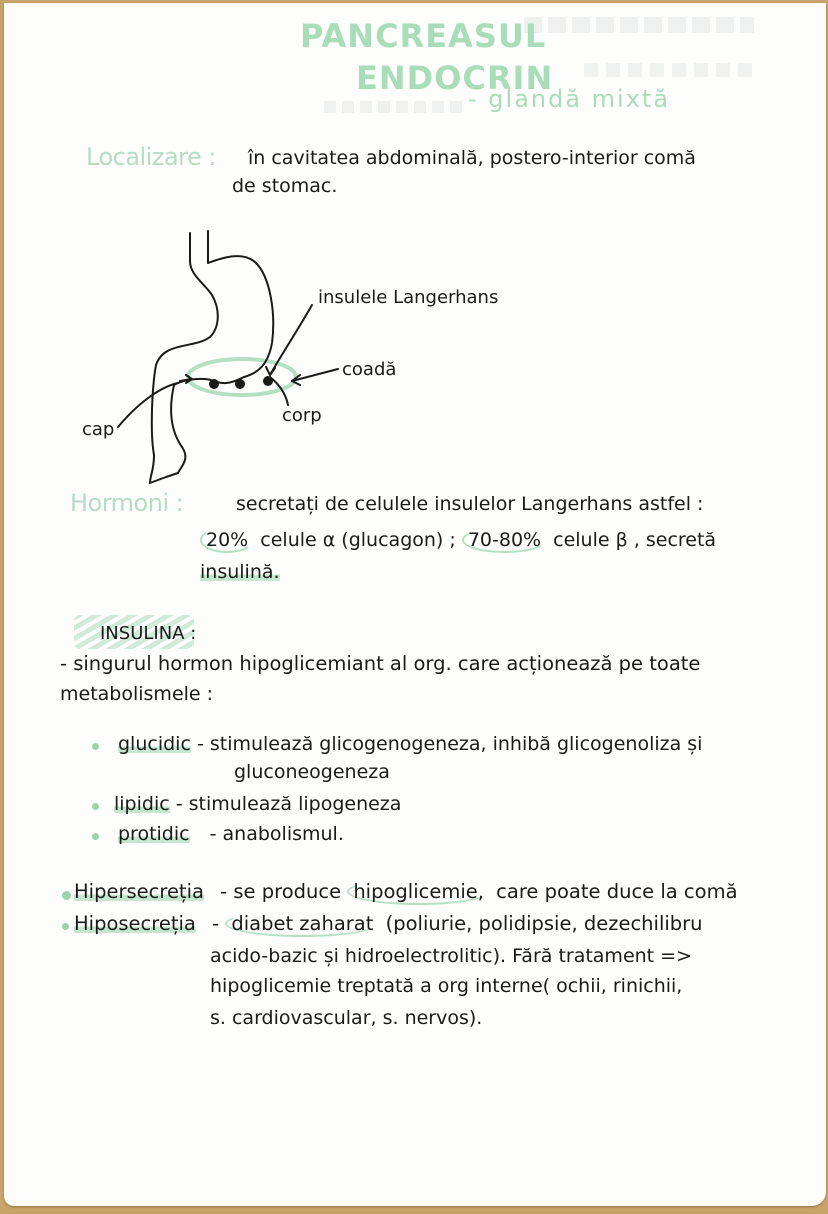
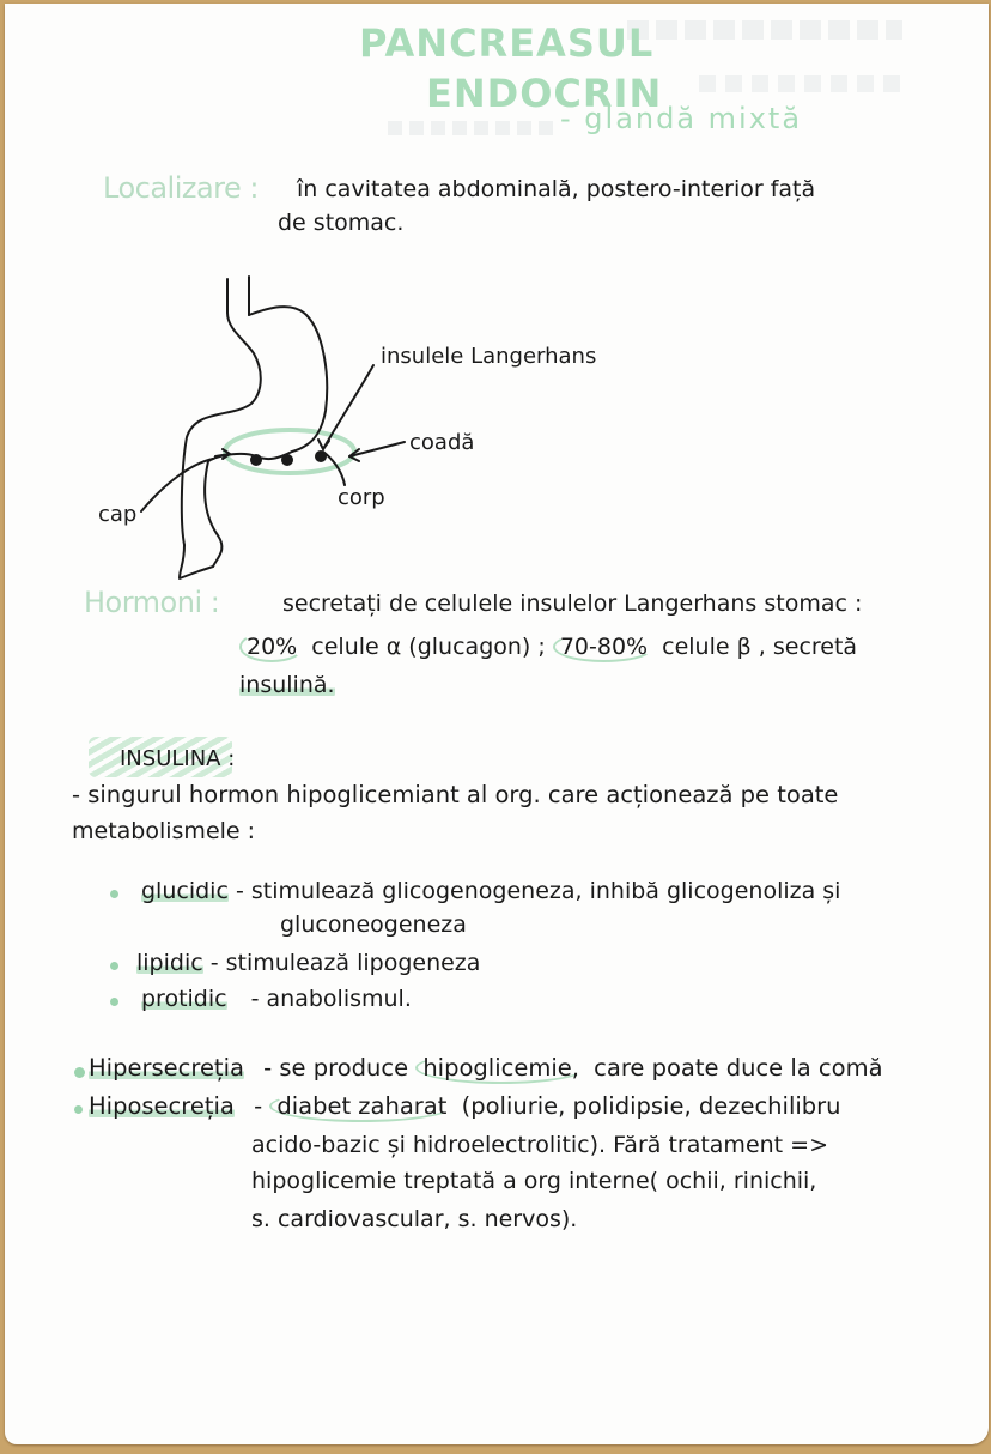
  PANCREASUL
  ENDOCRIN
  - glandă mixtă
  Localizare :
- în cavitatea abdominală, postero-interior comă
+ în cavitatea abdominală, postero-interior față
  de stomac.
  insulele Langerhans
  coadă
  corp
  cap
  Hormoni :
- secretați de celulele insulelor Langerhans astfel :
+ secretați de celulele insulelor Langerhans stomac :
  20% celule α (glucagon) ; 70-80% celule β , secretă
  insulină.
  INSULINA :
  - singurul hormon hipoglicemiant al org. care acționează pe toate
  metabolismele :
  glucidic - stimulează glicogenogeneza, inhibă glicogenoliza și
  gluconeogeneza
  lipidic - stimulează lipogeneza
  protidic - anabolismul.
  Hipersecreția - se produce hipoglicemie, care poate duce la comă
  Hiposecreția - diabet zaharat (poliurie, polidipsie, dezechilibru
  acido-bazic și hidroelectrolitic). Fără tratament =>
  hipoglicemie treptată a org interne( ochii, rinichii,
  s. cardiovascular, s. nervos).
